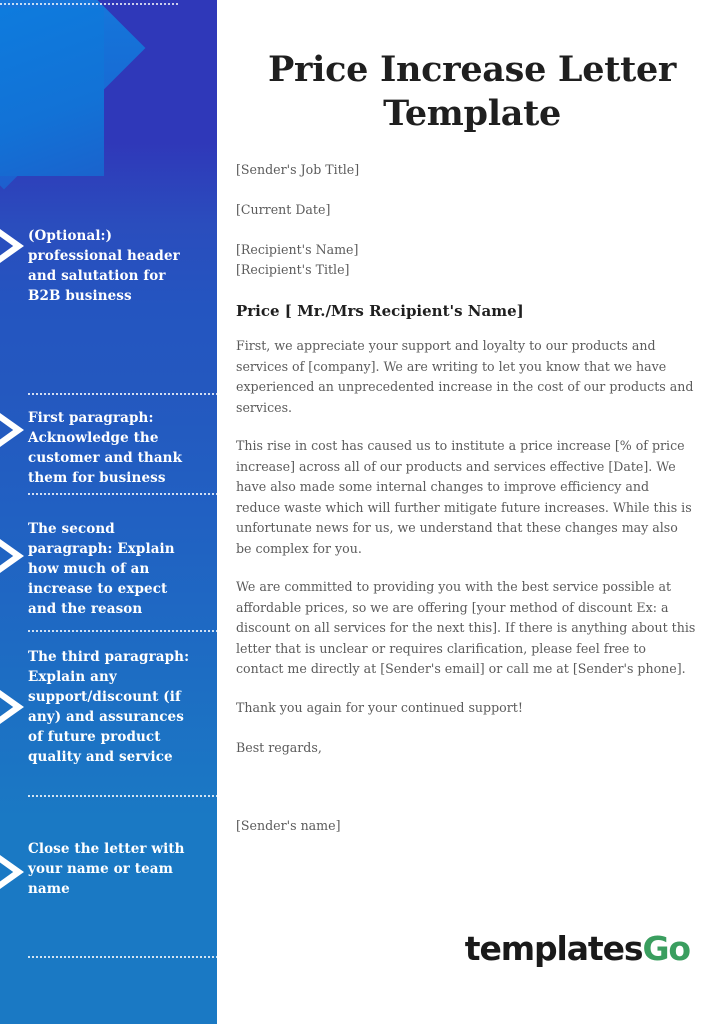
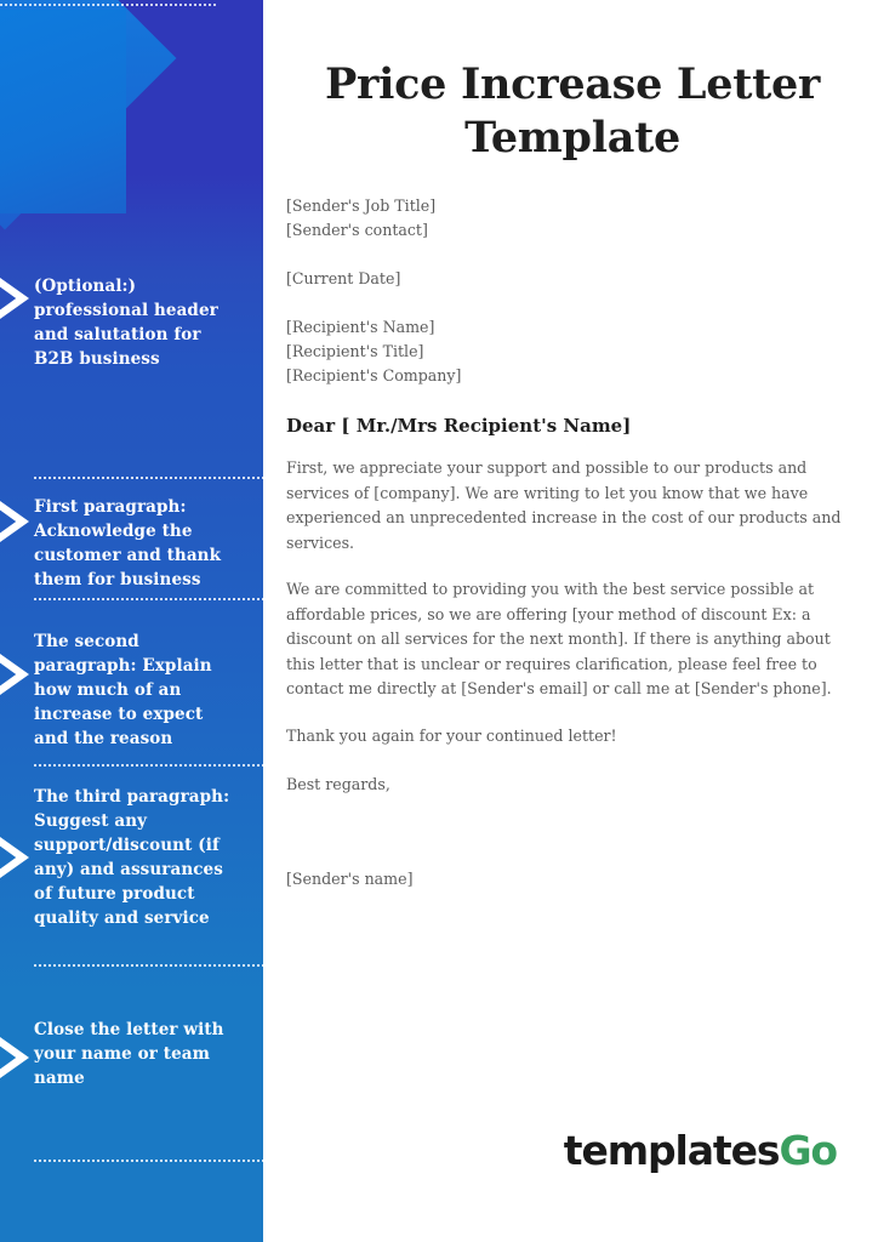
  (Optional:) professional header and salutation for B2B business
  First paragraph: Acknowledge the customer and thank them for business
  The second paragraph: Explain how much of an increase to expect and the reason
- The third paragraph: Explain any support/discount (if any) and assurances of future product quality and service
+ The third paragraph: Suggest any support/discount (if any) and assurances of future product quality and service
  Close the letter with your name or team name
  Price Increase Letter Template
  [Sender's Job Title]
+ [Sender's contact]
  [Current Date]
  [Recipient's Name]
  [Recipient's Title]
+ [Recipient's Company]
- Price [ Mr./Mrs Recipient's Name]
+ Dear [ Mr./Mrs Recipient's Name]
- First, we appreciate your support and loyalty to our products and services of [company]. We are writing to let you know that we have experienced an unprecedented increase in the cost of our products and services.
+ First, we appreciate your support and possible to our products and services of [company]. We are writing to let you know that we have experienced an unprecedented increase in the cost of our products and services.
- This rise in cost has caused us to institute a price increase [% of price increase] across all of our products and services effective [Date]. We have also made some internal changes to improve efficiency and reduce waste which will further mitigate future increases. While this is unfortunate news for us, we understand that these changes may also be complex for you.
- We are committed to providing you with the best service possible at affordable prices, so we are offering [your method of discount Ex: a discount on all services for the next this]. If there is anything about this letter that is unclear or requires clarification, please feel free to contact me directly at [Sender's email] or call me at [Sender's phone].
+ We are committed to providing you with the best service possible at affordable prices, so we are offering [your method of discount Ex: a discount on all services for the next month]. If there is anything about this letter that is unclear or requires clarification, please feel free to contact me directly at [Sender's email] or call me at [Sender's phone].
- Thank you again for your continued support!
+ Thank you again for your continued letter!
  Best regards,
  [Sender's name]
  templatesGo
